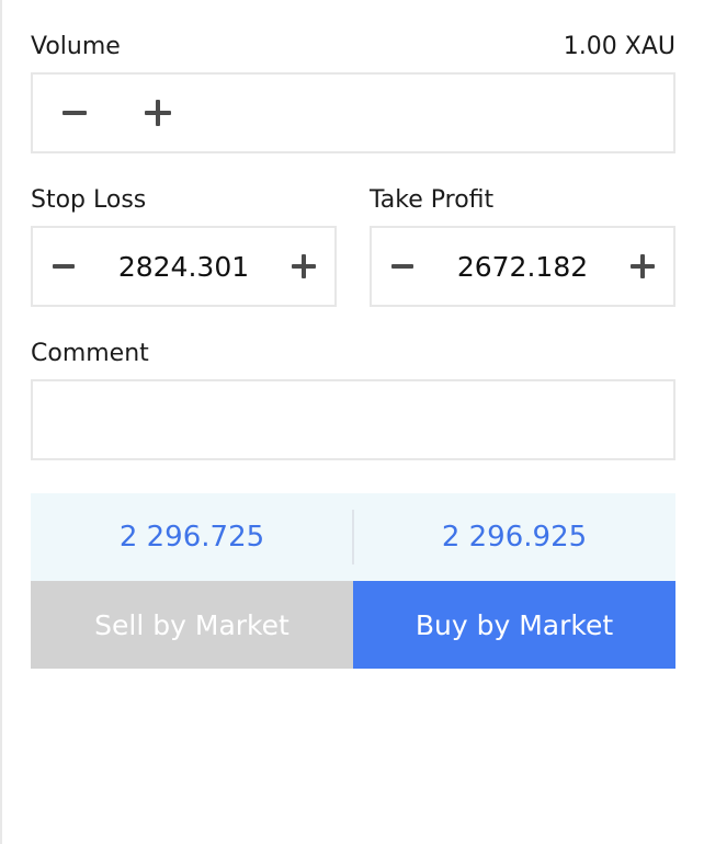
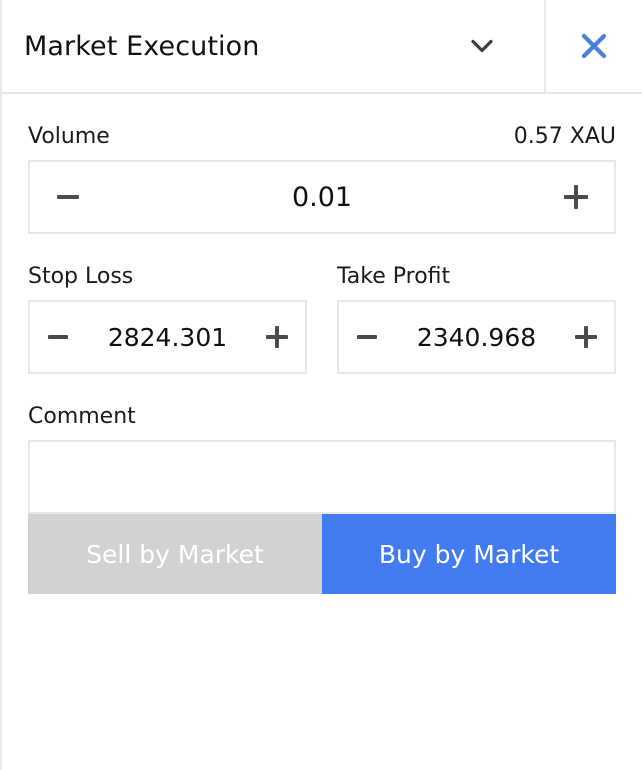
+ Market Execution
  Volume
- 1.00 XAU
+ 0.57 XAU
+ 0.01
  Stop Loss
  Take Profit
  2824.301
- 2672.182
+ 2340.968
  Comment
- 2 296.725
- 2 296.925
  Sell by Market
  Buy by Market
